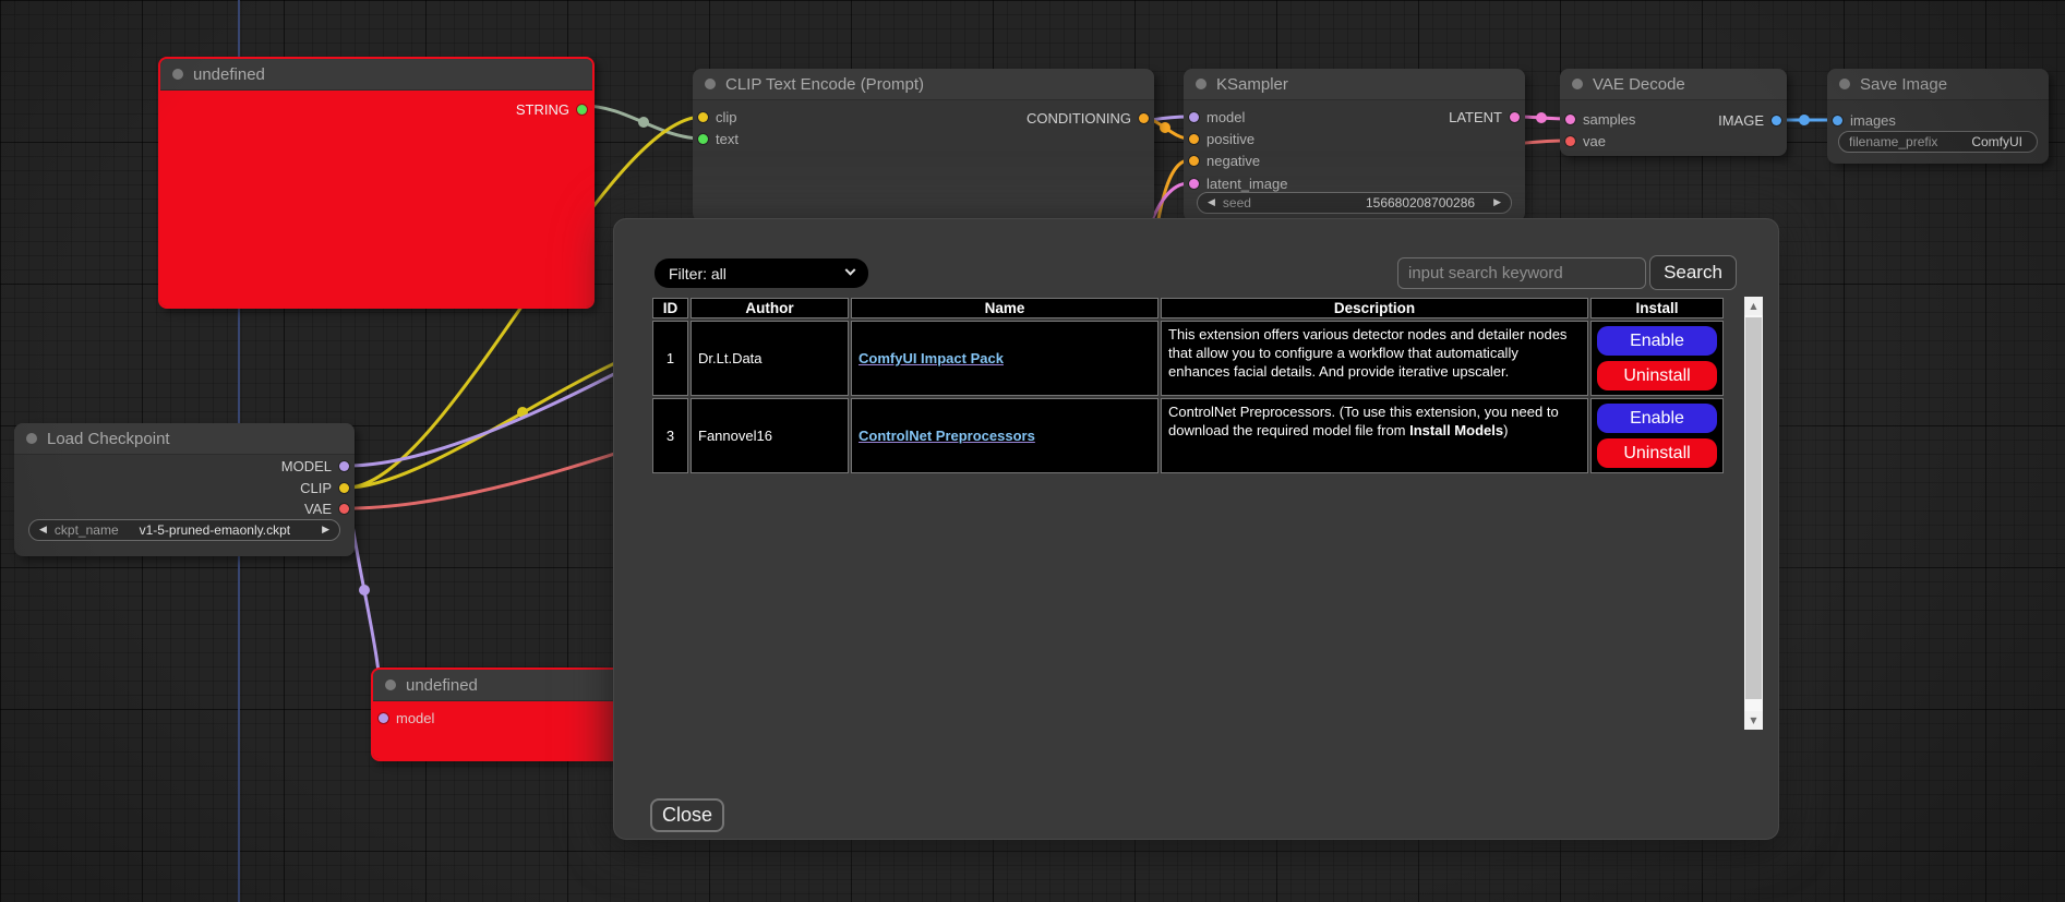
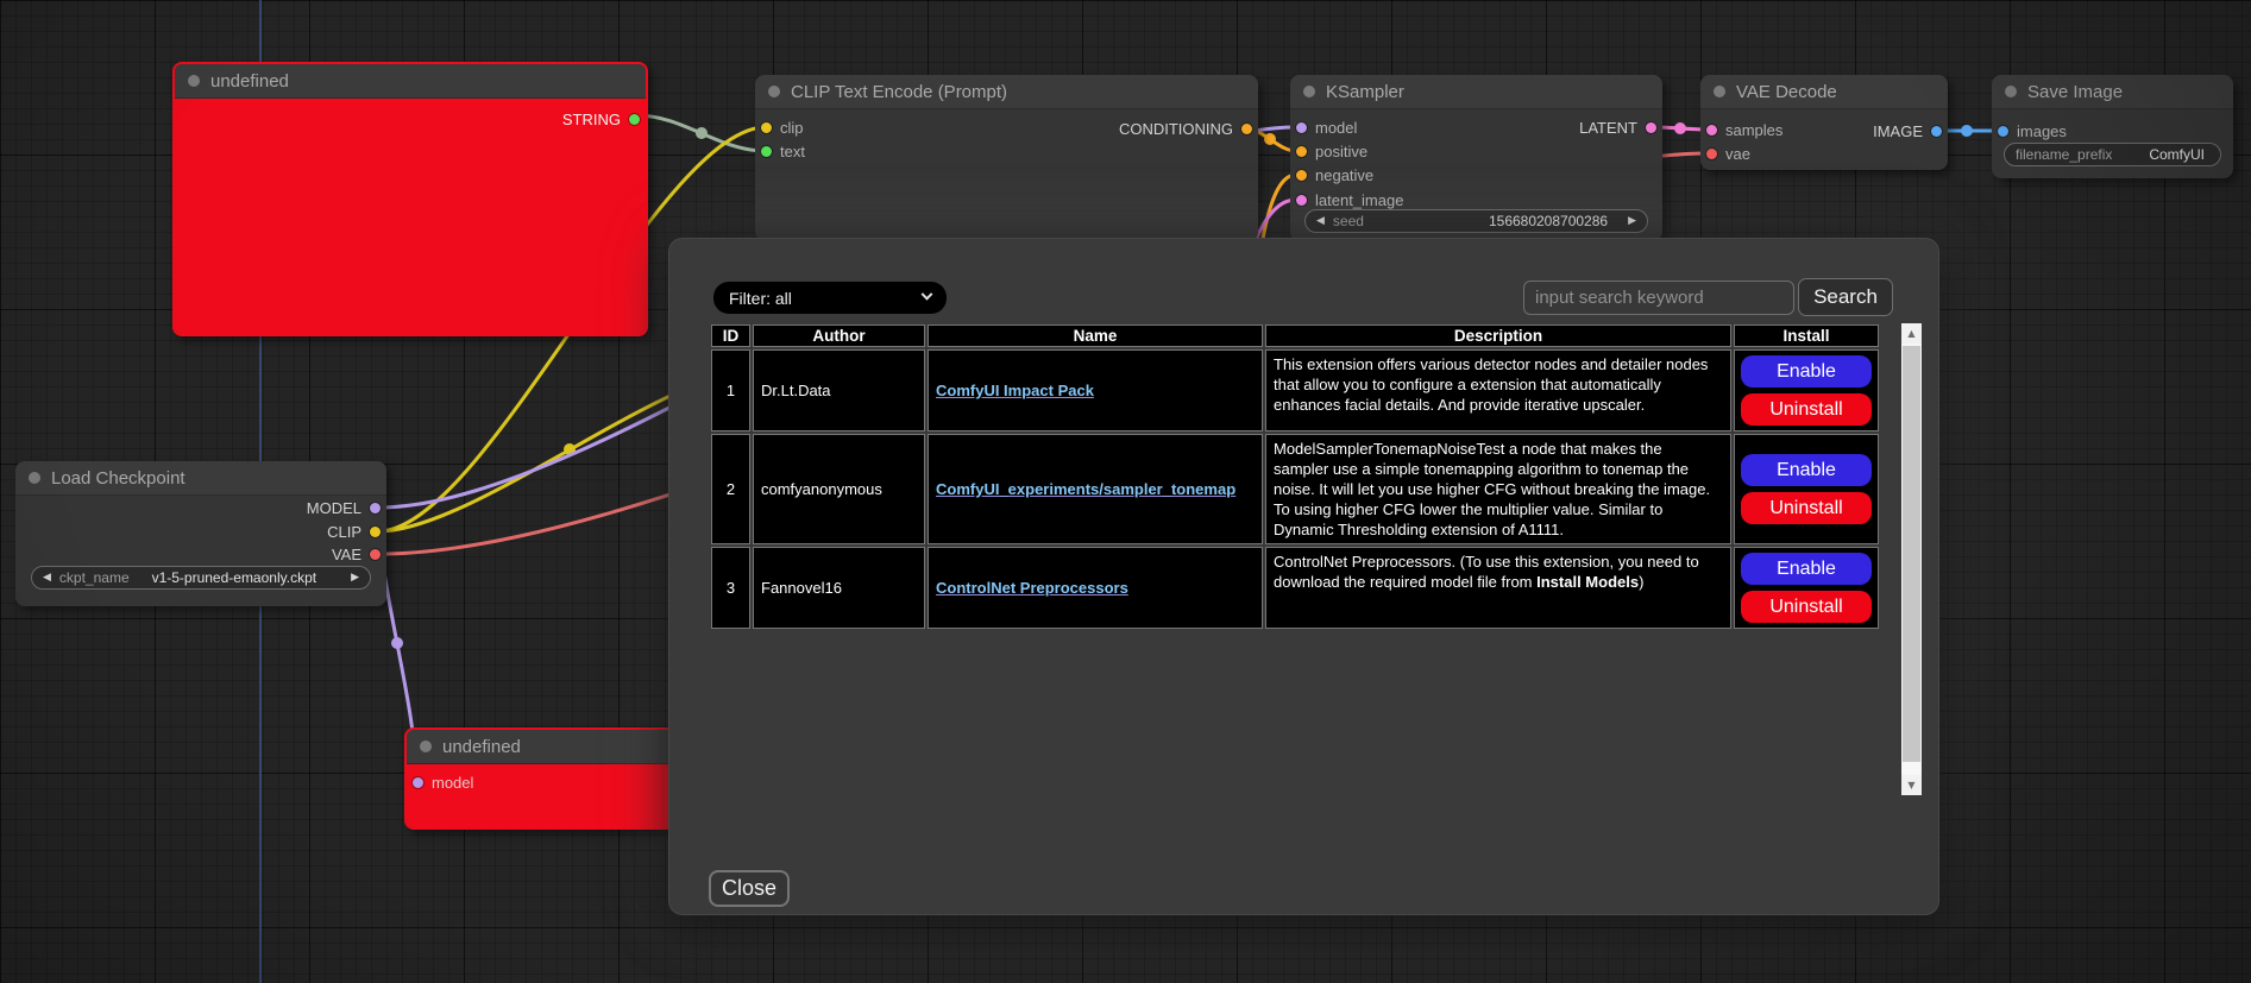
  Filter: all
  input search keyword
  Search
  ID	Author	Name	Description	Install
- 1	Dr.Lt.Data	ComfyUI Impact Pack	This extension offers various detector nodes and detailer nodes that allow you to configure a workflow that automatically enhances facial details. And provide iterative upscaler.	Enable Uninstall
+ 1	Dr.Lt.Data	ComfyUI Impact Pack	This extension offers various detector nodes and detailer nodes that allow you to configure a extension that automatically enhances facial details. And provide iterative upscaler.	Enable Uninstall
+ 2	comfyanonymous	ComfyUI_experiments/sampler_tonemap	ModelSamplerTonemapNoiseTest a node that makes the sampler use a simple tonemapping algorithm to tonemap the noise. It will let you use higher CFG without breaking the image. To using higher CFG lower the multiplier value. Similar to Dynamic Thresholding extension of A1111.	Enable Uninstall
  3	Fannovel16	ControlNet Preprocessors	ControlNet Preprocessors. (To use this extension, you need to download the required model file from Install Models)	Enable Uninstall
  ▲
  ▼
  Close
